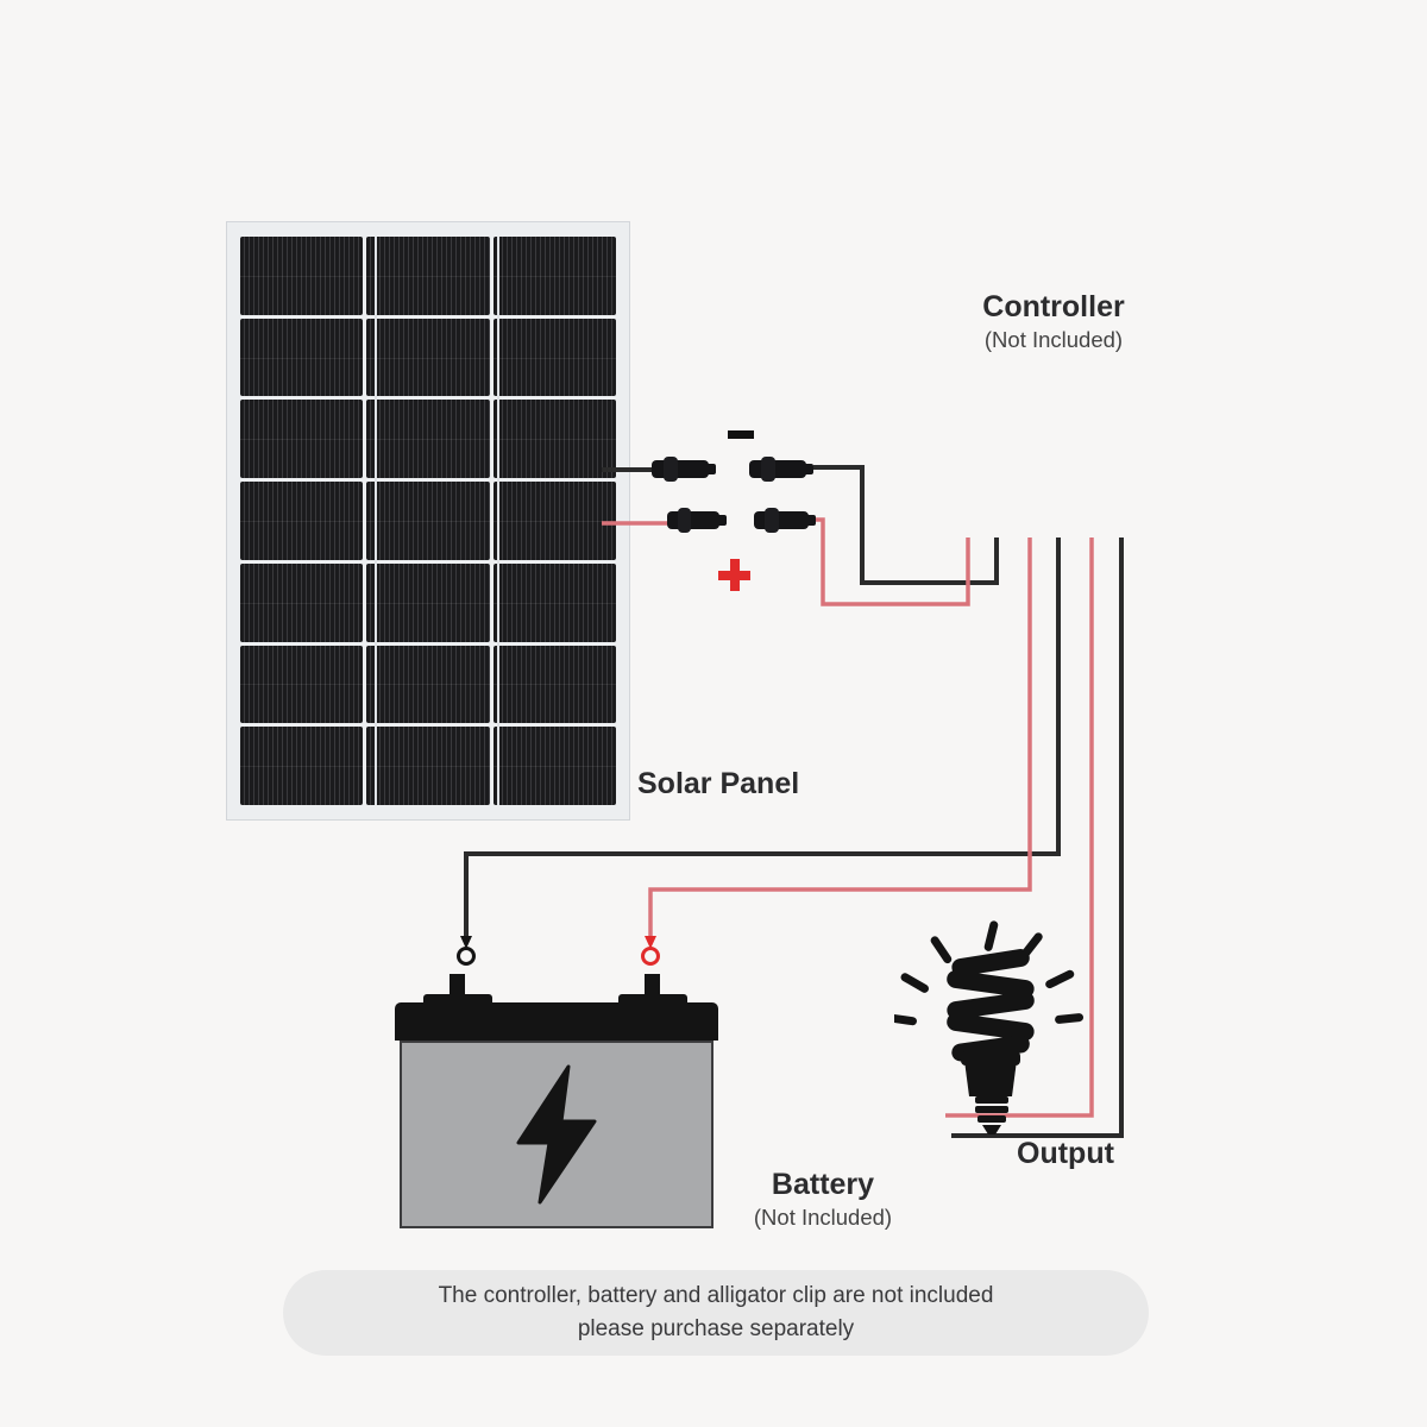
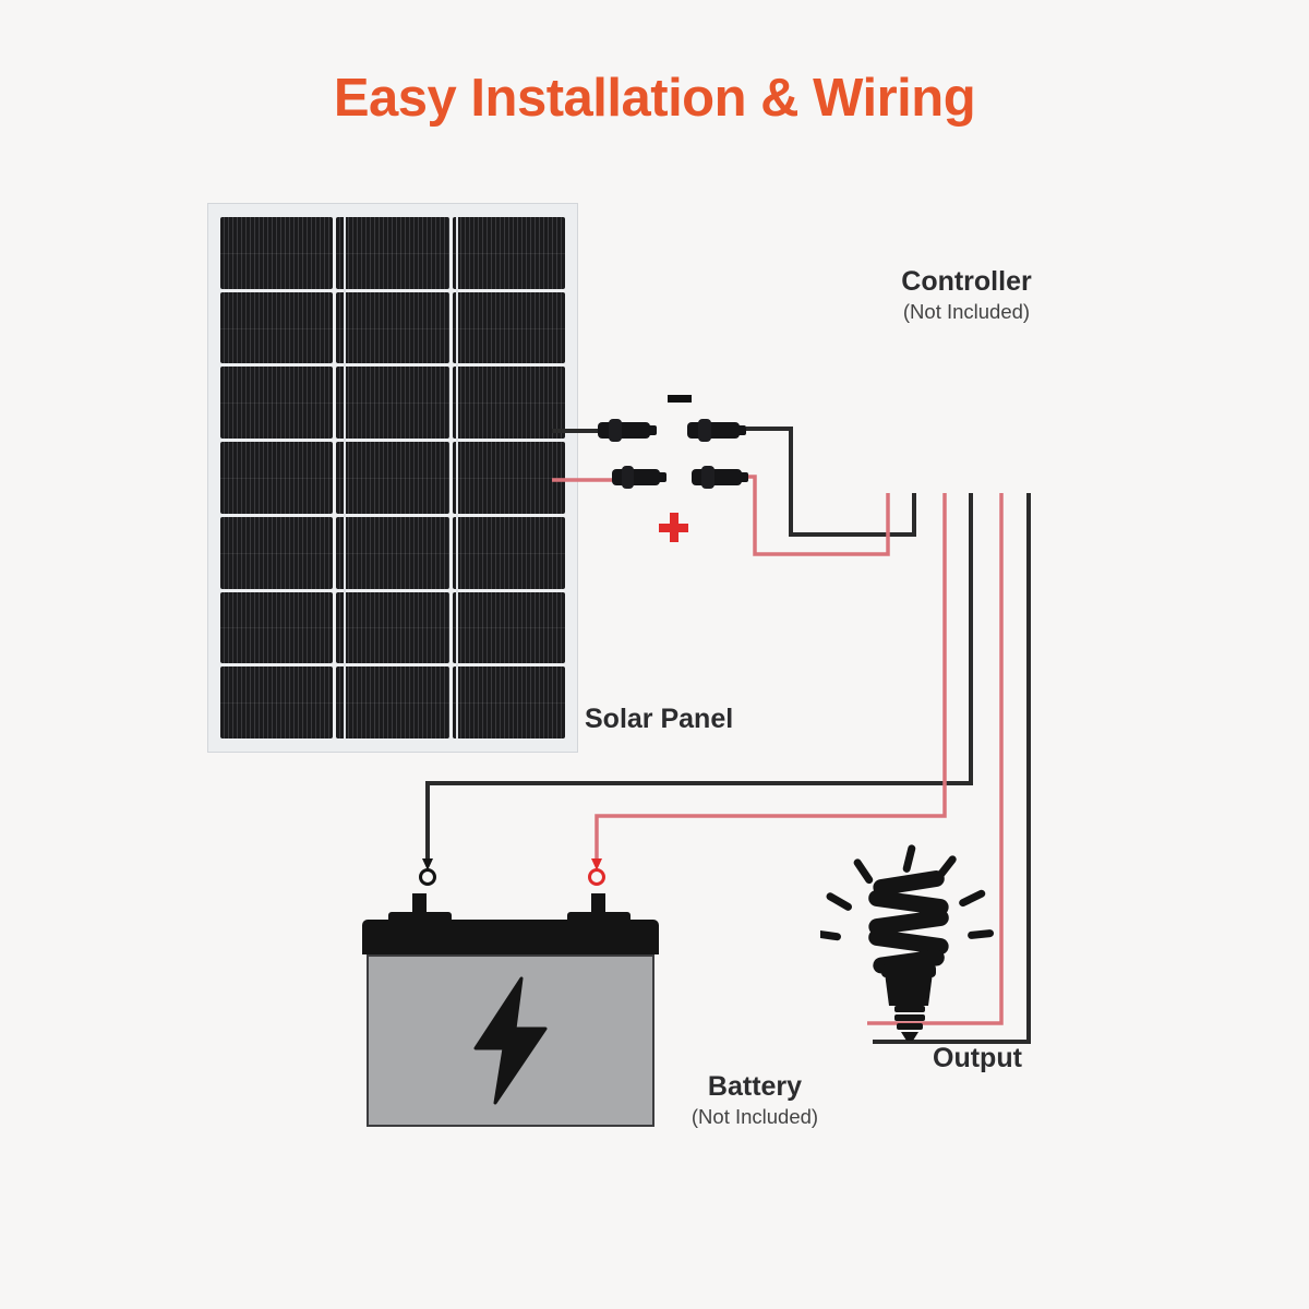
+ Easy Installation & Wiring
  Solar Panel
  Controller
  (Not Included)
  Battery
  (Not Included)
  Output
- The controller, battery and alligator clip are not included
- please purchase separately
